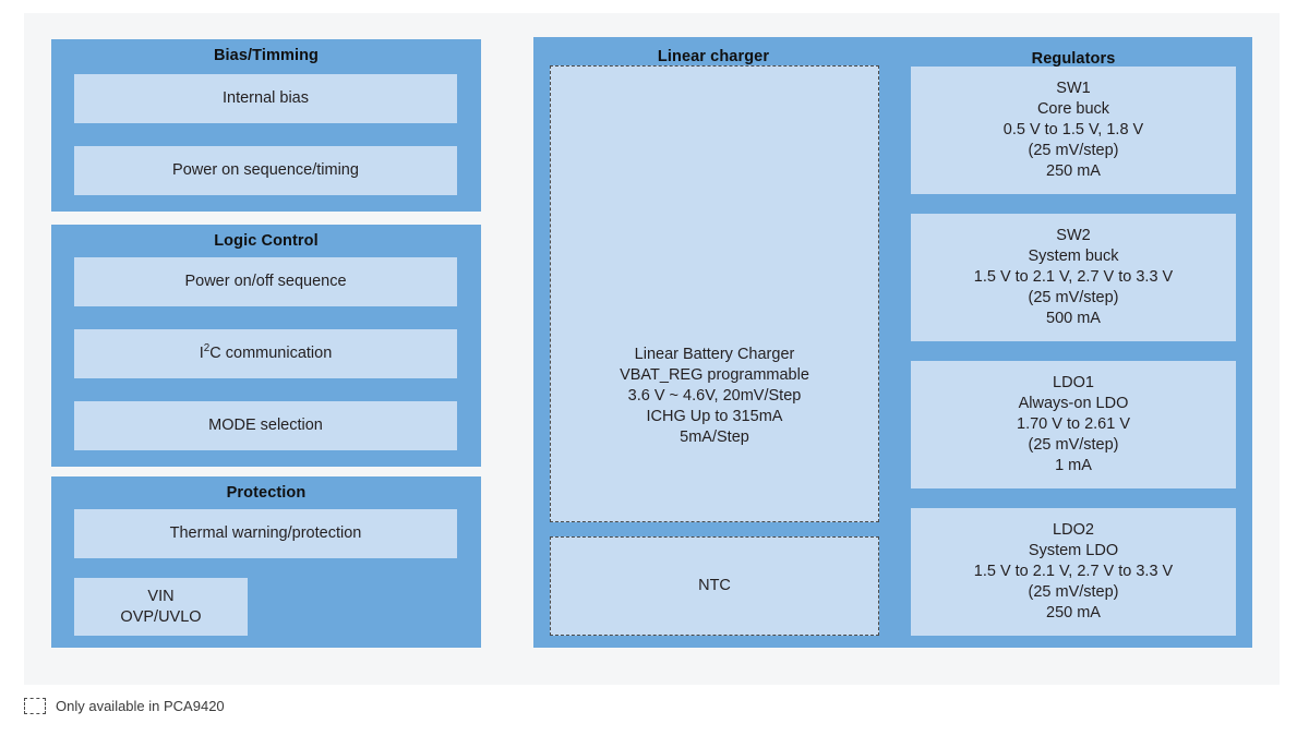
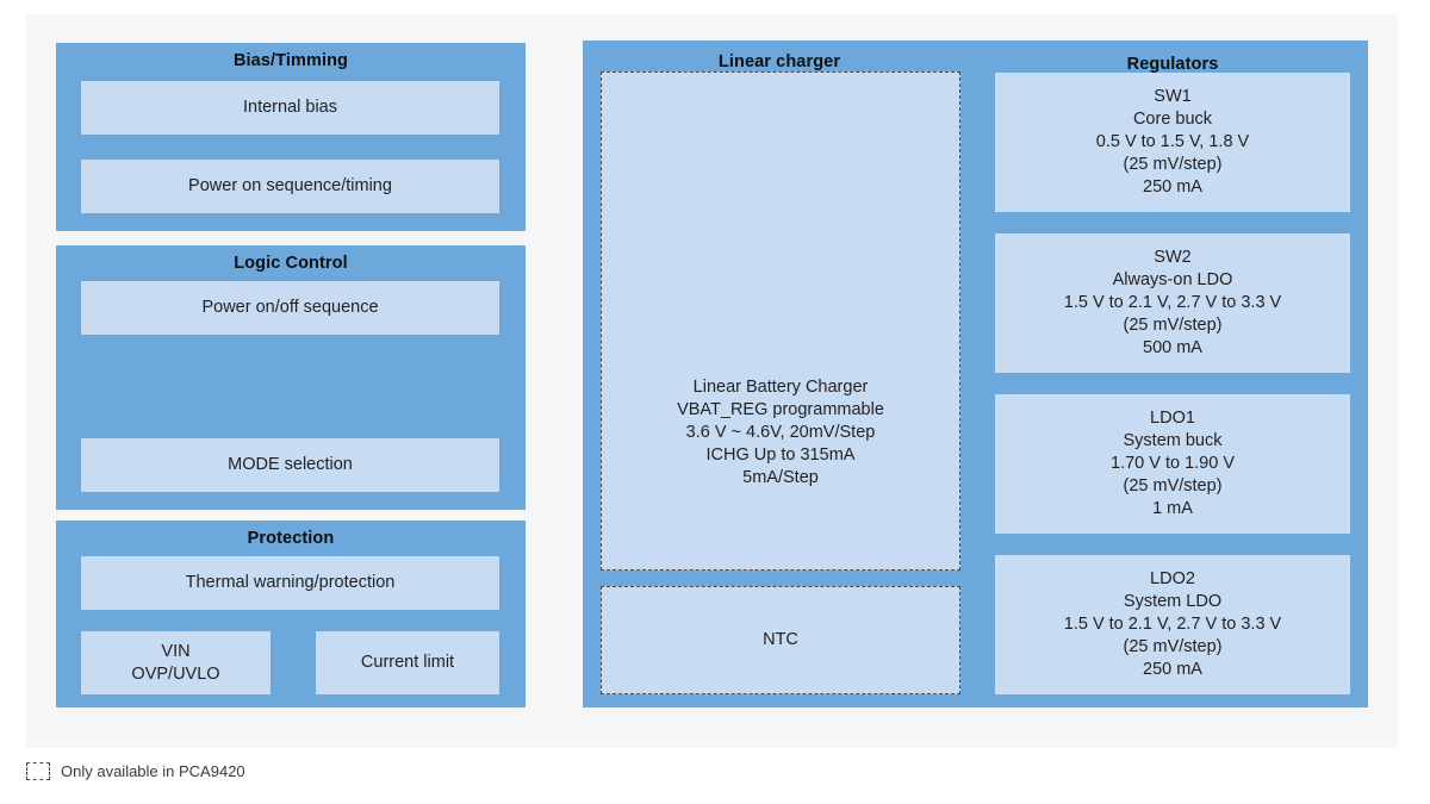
  Bias/Timming
  Internal bias
  Power on sequence/timing
  Logic Control
  Power on/off sequence
- I2C communication
  MODE selection
  Protection
  Thermal warning/protection
  VIN
  OVP/UVLO
+ Current limit
  Linear charger
  Regulators
  Linear Battery Charger
  VBAT_REG programmable
  3.6 V ~ 4.6V, 20mV/Step
  ICHG Up to 315mA
  5mA/Step
  NTC
  SW1
  Core buck
  0.5 V to 1.5 V, 1.8 V
  (25 mV/step)
  250 mA
  SW2
- System buck
+ Always-on LDO
  1.5 V to 2.1 V, 2.7 V to 3.3 V
  (25 mV/step)
  500 mA
  LDO1
- Always-on LDO
+ System buck
- 1.70 V to 2.61 V
+ 1.70 V to 1.90 V
  (25 mV/step)
  1 mA
  LDO2
  System LDO
  1.5 V to 2.1 V, 2.7 V to 3.3 V
  (25 mV/step)
  250 mA
  Only available in PCA9420
